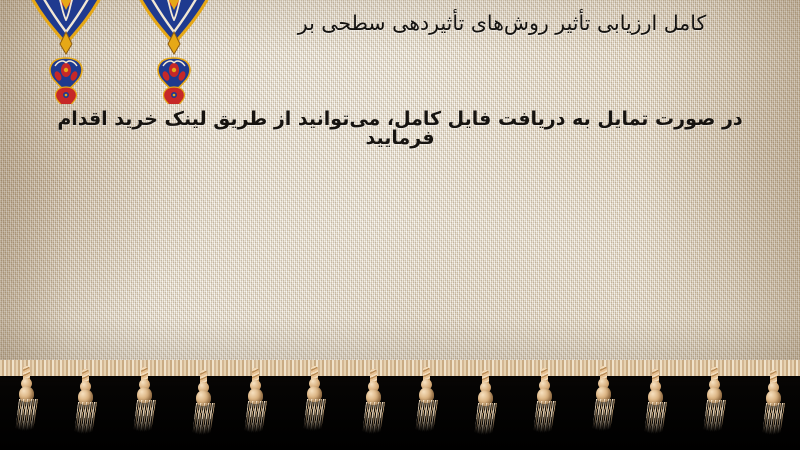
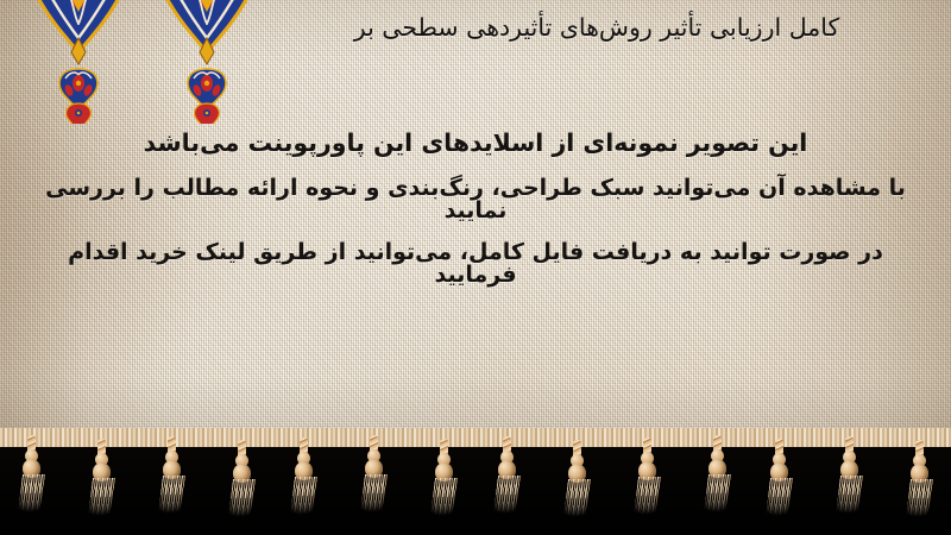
  کامل ارزیابی تأثیر روش‌های تأثیر‌دهی سطحی بر
+ این تصویر نمونه‌ای از اسلایدهای این پاورپوینت می‌باشد
+ با مشاهده آن می‌توانید سبک طراحی، رنگ‌بندی و نحوه ارائه مطالب را بررسی نمایید
- در صورت تمایل به دریافت فایل کامل، می‌توانید از طریق لینک خرید اقدام فرمایید
+ در صورت توانید به دریافت فایل کامل، می‌توانید از طریق لینک خرید اقدام فرمایید
